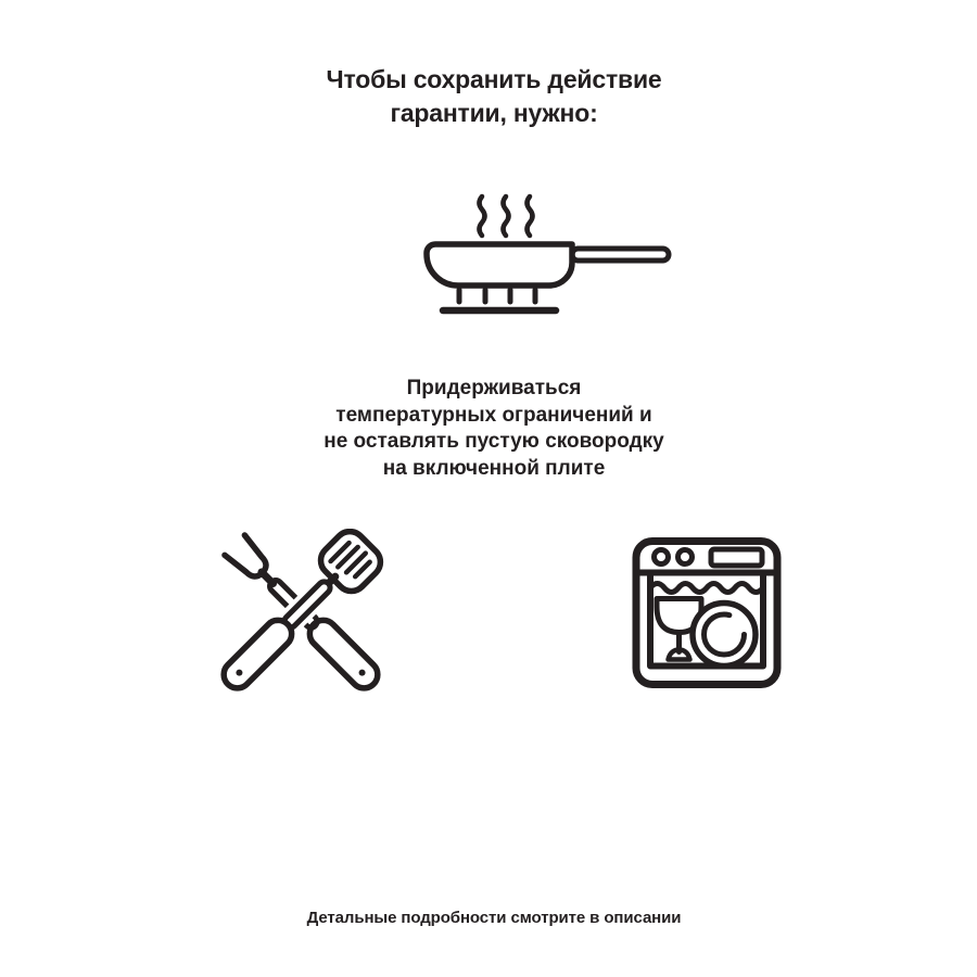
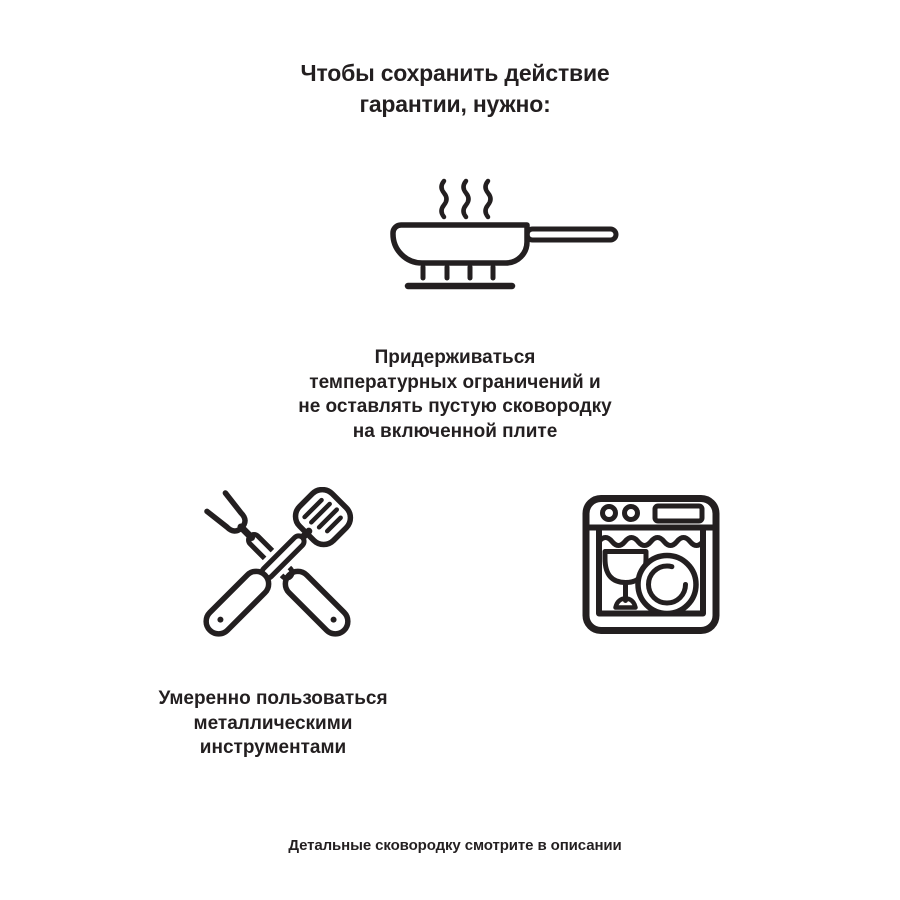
  Чтобы сохранить действие
  гарантии, нужно:
  Придерживаться
  температурных ограничений и
  не оставлять пустую сковородку
  на включенной плите
+ Умеренно пользоваться
+ металлическими
+ инструментами
- Детальные подробности смотрите в описании
+ Детальные сковородку смотрите в описании
